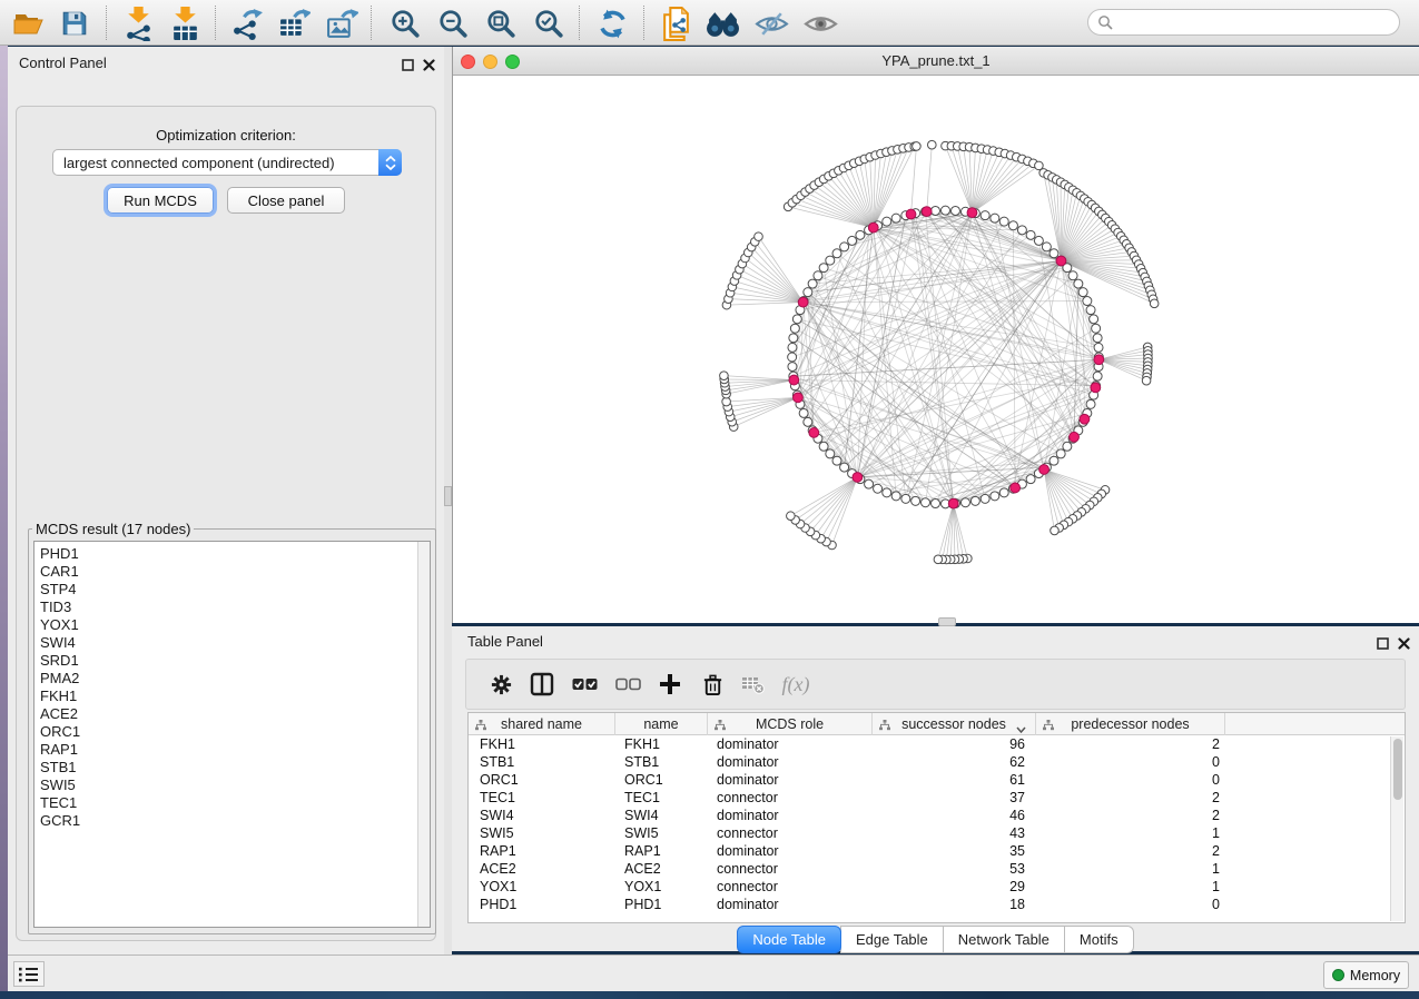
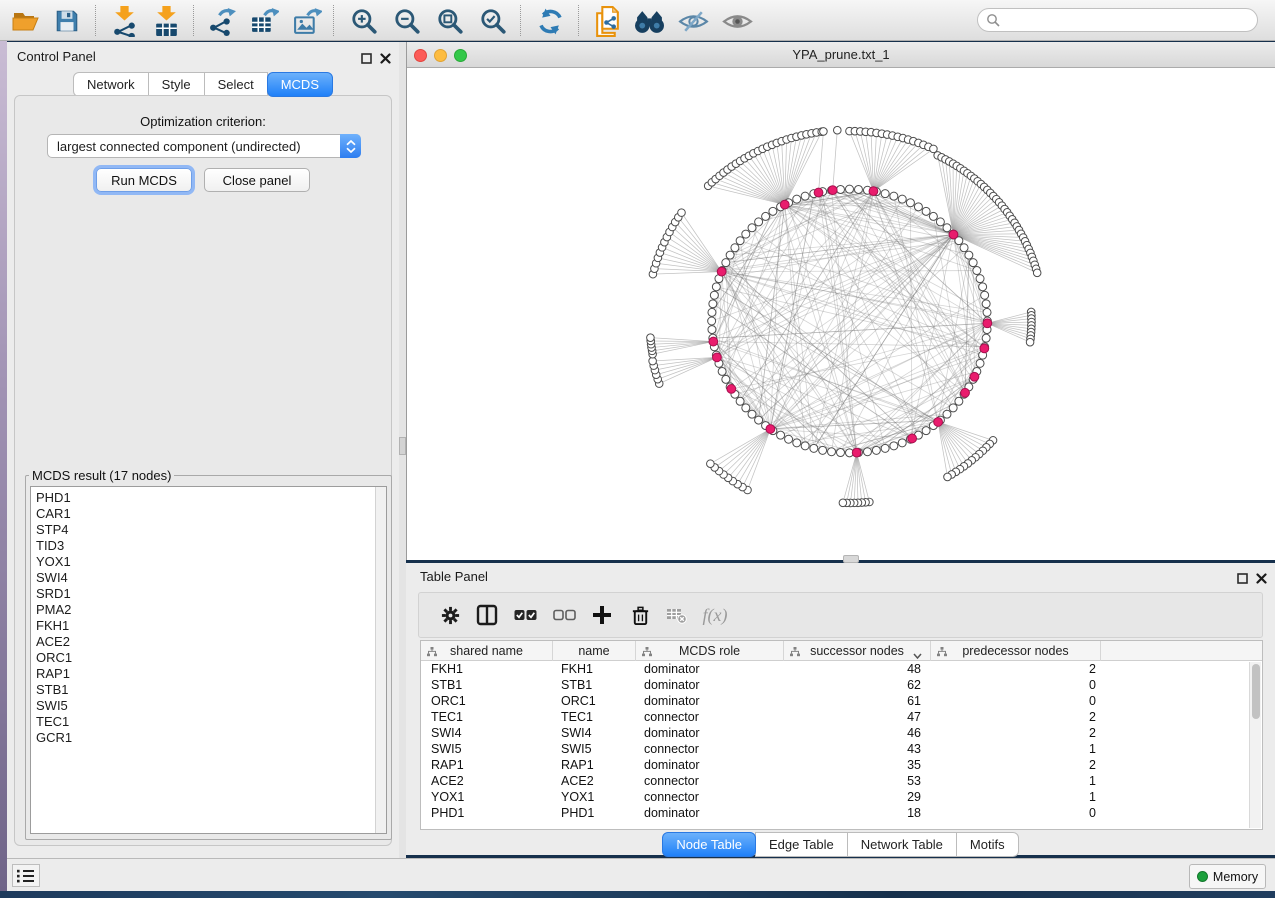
  Control Panel
+ Network
+ Style
+ Select
+ MCDS
  Optimization criterion:
  largest connected component (undirected)
  Run MCDS
  Close panel
  MCDS result (17 nodes)
  PHD1
  CAR1
  STP4
  TID3
  YOX1
  SWI4
  SRD1
  PMA2
  FKH1
  ACE2
  ORC1
  RAP1
  STB1
  SWI5
  TEC1
  GCR1
  YPA_prune.txt_1
  Table Panel
  f(x)
  shared name
  name
  MCDS role
  successor nodes
  predecessor nodes
  FKH1
  FKH1
  dominator
- 96
+ 48
  2
  STB1
  STB1
  dominator
  62
  0
  ORC1
  ORC1
  dominator
  61
  0
  TEC1
  TEC1
  connector
- 37
+ 47
  2
  SWI4
  SWI4
  dominator
  46
  2
  SWI5
  SWI5
  connector
  43
  1
  RAP1
  RAP1
  dominator
  35
  2
  ACE2
  ACE2
  connector
  53
  1
  YOX1
  YOX1
  connector
  29
  1
  PHD1
  PHD1
  dominator
  18
  0
  Node Table
  Edge Table
  Network Table
  Motifs
  Memory
